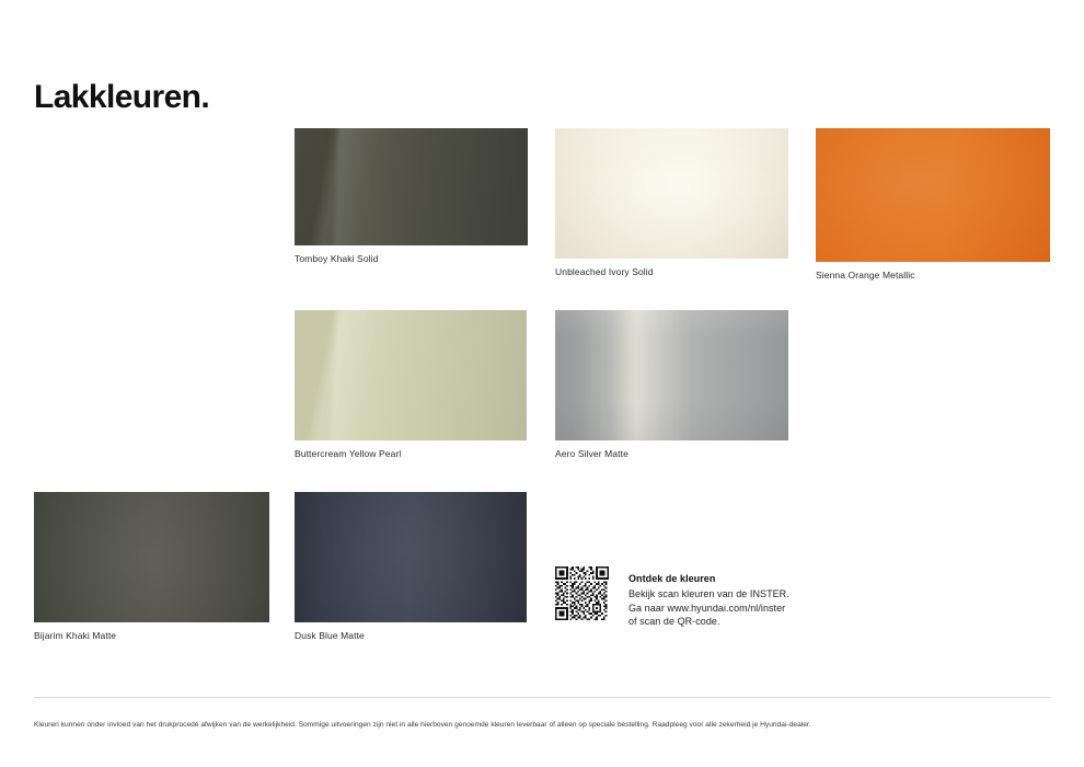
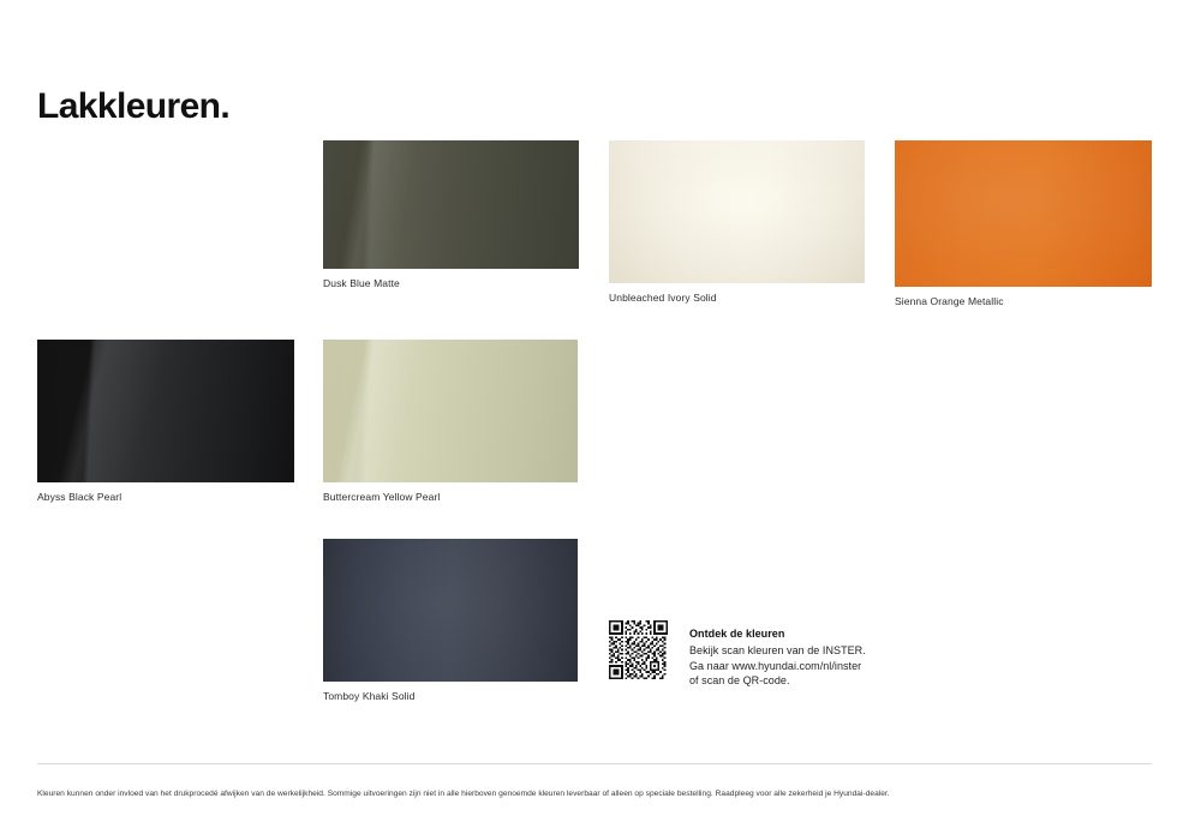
  Lakkleuren.
- Tomboy Khaki Solid
+ Dusk Blue Matte
  Unbleached Ivory Solid
  Sienna Orange Metallic
+ Abyss Black Pearl
  Buttercream Yellow Pearl
- Aero Silver Matte
- Bijarim Khaki Matte
- Dusk Blue Matte
+ Tomboy Khaki Solid
  Ontdek de kleuren
  Bekijk scan kleuren van de INSTER.
  Ga naar www.hyundai.com/nl/inster
  of scan de QR-code.
